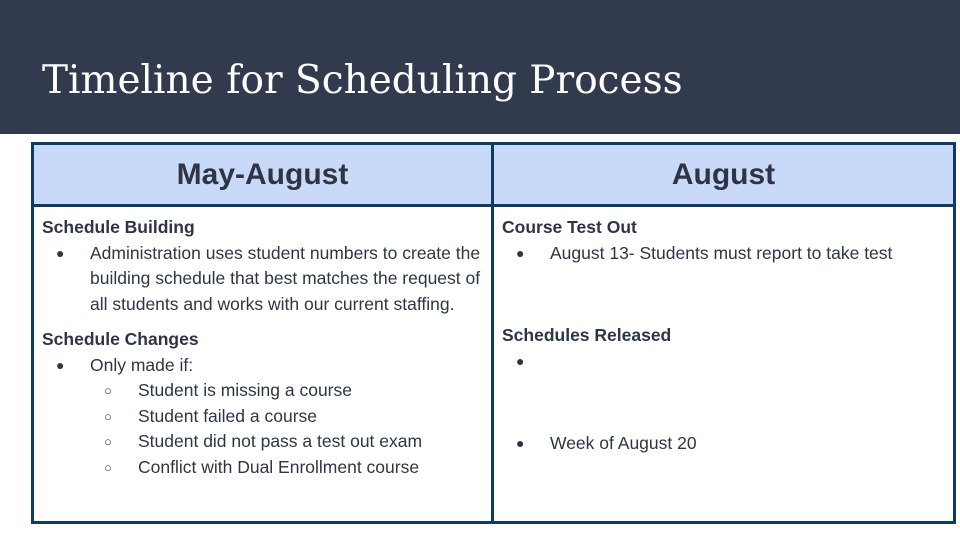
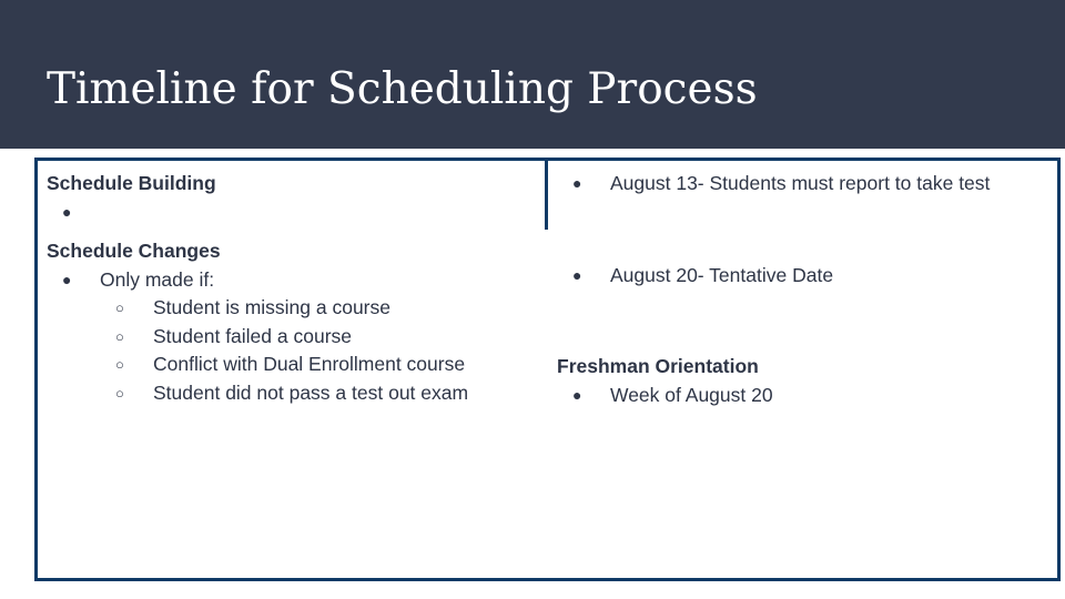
  Timeline for Scheduling Process
- May-August
- August
  Schedule Building
  ●
- Administration uses student numbers to create the building schedule that best matches the request of all students and works with our current staffing.
  Schedule Changes
  ●
  Only made if:
  ○
  Student is missing a course
  ○
  Student failed a course
  ○
- Student did not pass a test out exam
+ Conflict with Dual Enrollment course
  ○
- Conflict with Dual Enrollment course
+ Student did not pass a test out exam
- Course Test Out
  ●
  August 13- Students must report to take test
- Schedules Released
  ●
+ August 20- Tentative Date
+ Freshman Orientation
  ●
  Week of August 20
